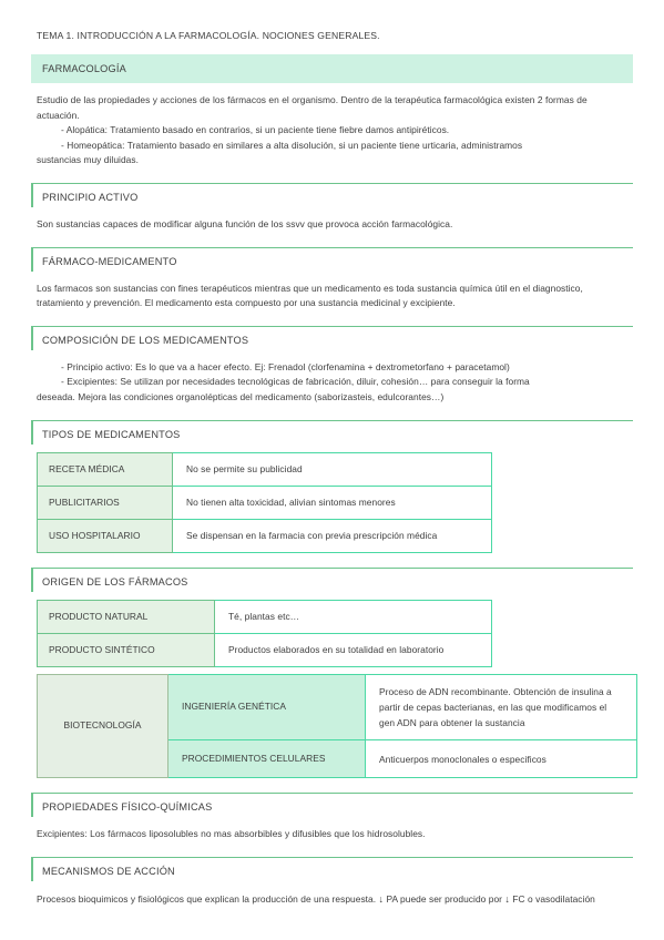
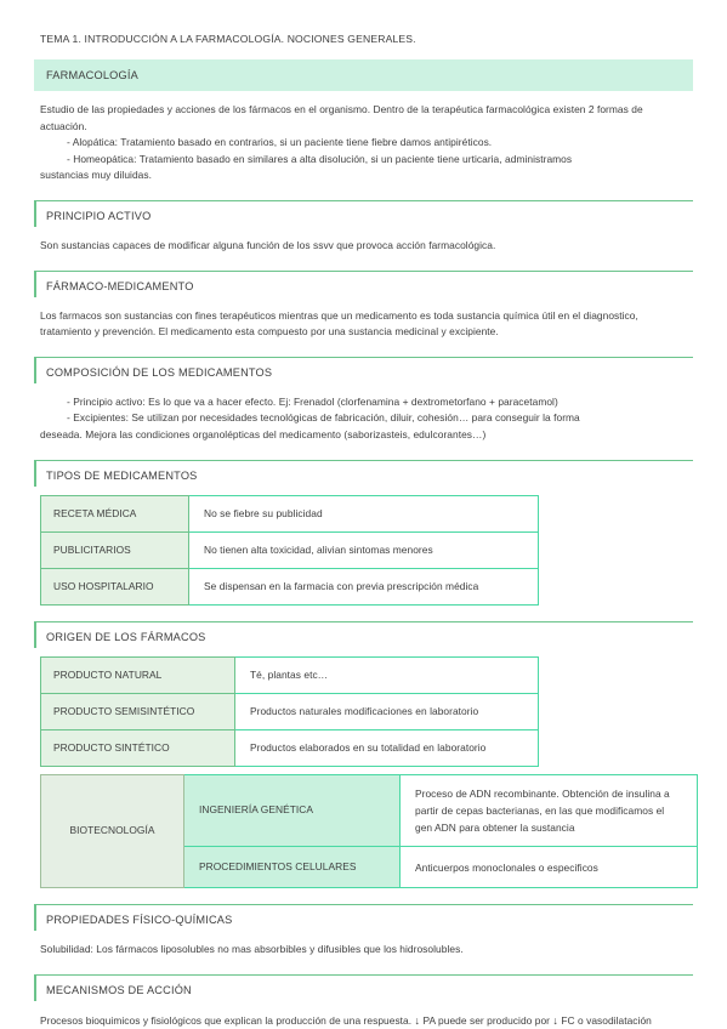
  TEMA 1. INTRODUCCIÓN A LA FARMACOLOGÍA. NOCIONES GENERALES.
  FARMACOLOGÍA
  Estudio de las propiedades y acciones de los fármacos en el organismo. Dentro de la terapéutica farmacológica existen 2 formas de actuación.
  - Alopática: Tratamiento basado en contrarios, si un paciente tiene fiebre damos antipiréticos.
  - Homeopática: Tratamiento basado en similares a alta disolución, si un paciente tiene urticaria, administramos
  sustancias muy diluidas.
  PRINCIPIO ACTIVO
  Son sustancias capaces de modificar alguna función de los ssvv que provoca acción farmacológica.
  FÁRMACO-MEDICAMENTO
  Los farmacos son sustancias con fines terapéuticos mientras que un medicamento es toda sustancia química útil en el diagnostico, tratamiento y prevención. El medicamento esta compuesto por una sustancia medicinal y excipiente.
  COMPOSICIÓN DE LOS MEDICAMENTOS
  - Principio activo: Es lo que va a hacer efecto. Ej: Frenadol (clorfenamina + dextrometorfano + paracetamol)
  - Excipientes: Se utilizan por necesidades tecnológicas de fabricación, diluir, cohesión… para conseguir la forma
  deseada. Mejora las condiciones organolépticas del medicamento (saborizasteis, edulcorantes…)
  TIPOS DE MEDICAMENTOS
- RECETA MÉDICA	No se permite su publicidad
+ RECETA MÉDICA	No se fiebre su publicidad
  PUBLICITARIOS	No tienen alta toxicidad, alivian sintomas menores
  USO HOSPITALARIO	Se dispensan en la farmacia con previa prescripción médica
  ORIGEN DE LOS FÁRMACOS
  PRODUCTO NATURAL	Té, plantas etc…
+ PRODUCTO SEMISINTÉTICO	Productos naturales modificaciones en laboratorio
  PRODUCTO SINTÉTICO	Productos elaborados en su totalidad en laboratorio
  BIOTECNOLOGÍA	INGENIERÍA GENÉTICA	Proceso de ADN recombinante. Obtención de insulina a partir de cepas bacterianas, en las que modificamos el gen ADN para obtener la sustancia
  PROCEDIMIENTOS CELULARES	Anticuerpos monoclonales o especificos
  PROPIEDADES FÍSICO-QUÍMICAS
- Excipientes: Los fármacos liposolubles no mas absorbibles y difusibles que los hidrosolubles.
+ Solubilidad: Los fármacos liposolubles no mas absorbibles y difusibles que los hidrosolubles.
  MECANISMOS DE ACCIÓN
  Procesos bioquimicos y fisiológicos que explican la producción de una respuesta. ↓ PA puede ser producido por ↓ FC o vasodilatación
